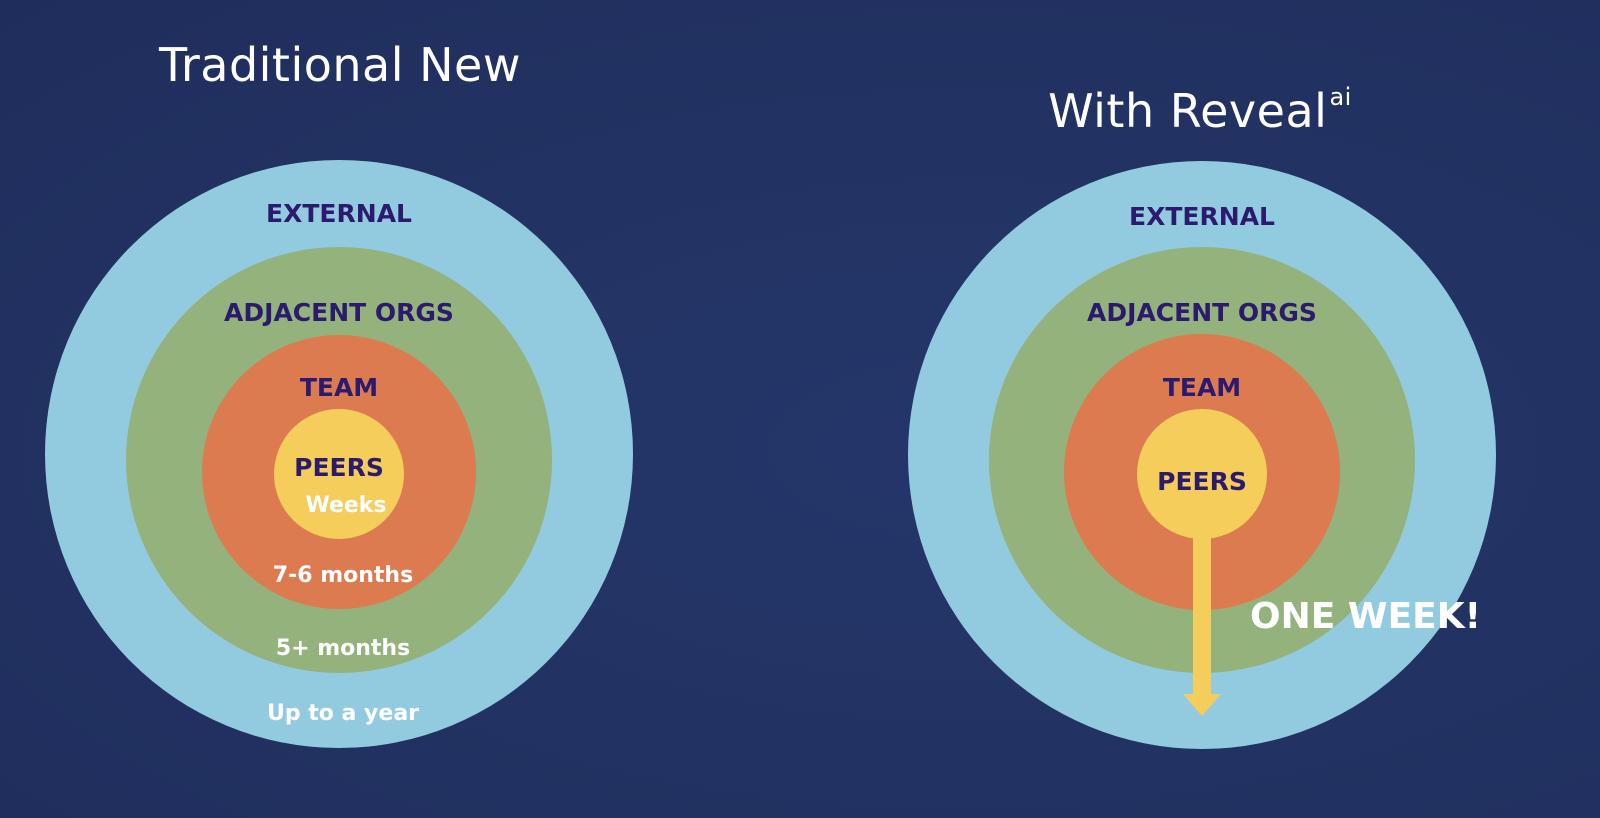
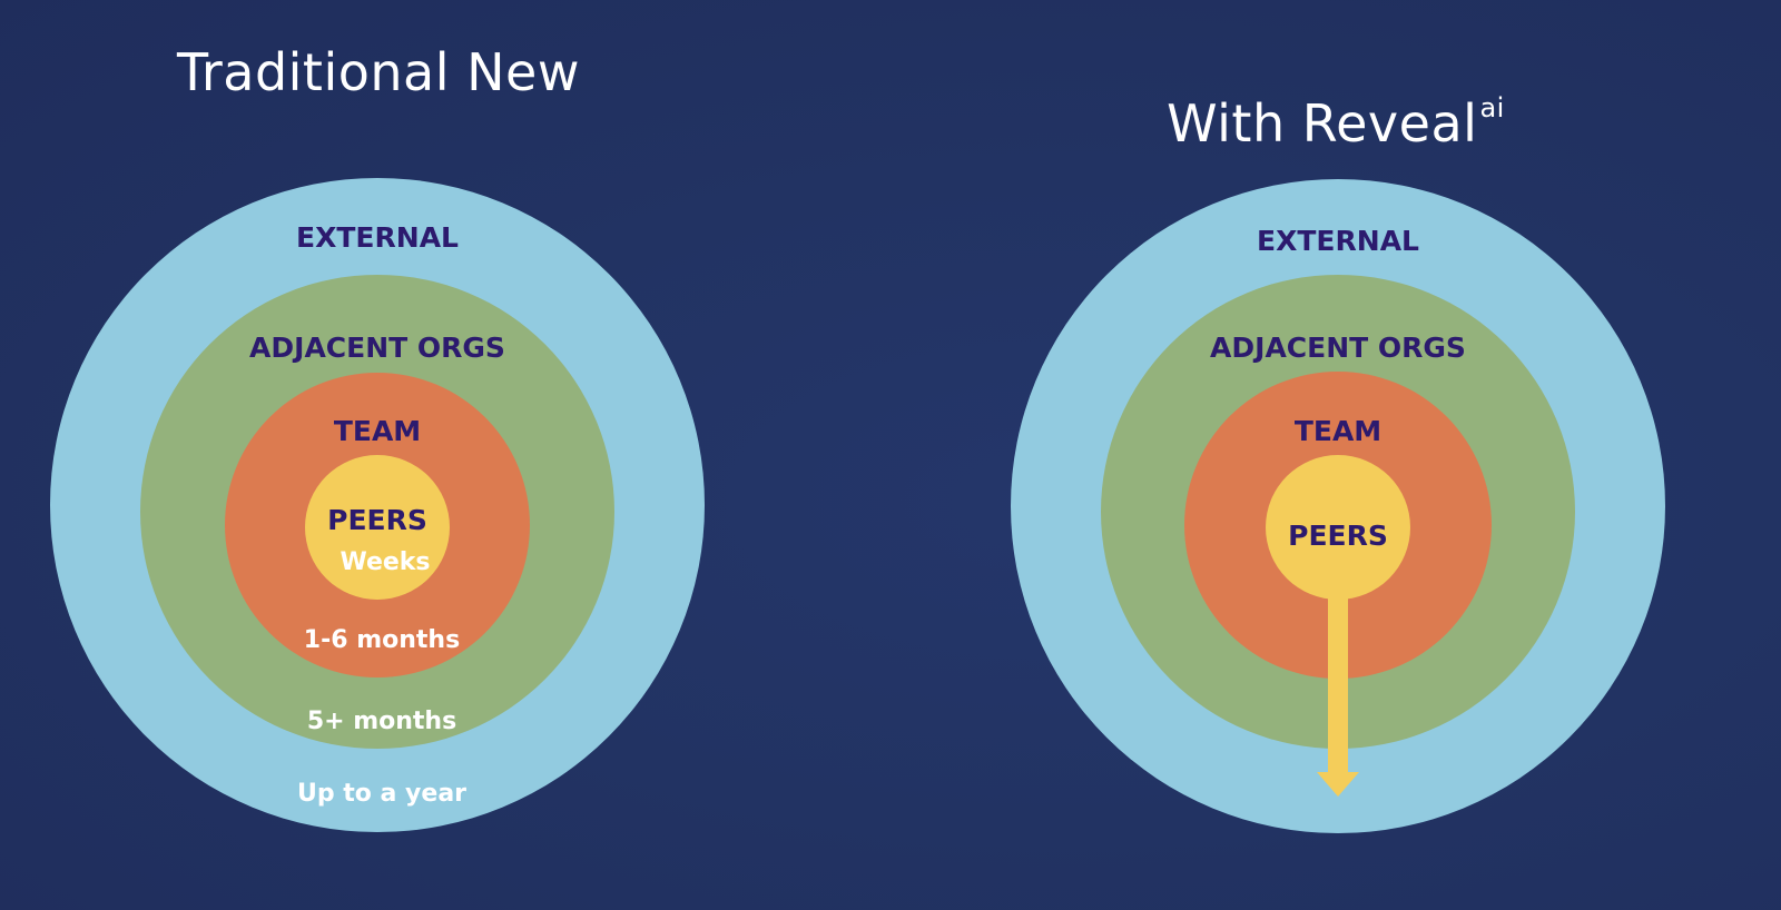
  Traditional New
  With Revealai
  EXTERNAL
  ADJACENT ORGS
  TEAM
  PEERS
  Weeks
- 7-6 months
+ 1-6 months
  5+ months
  Up to a year
  EXTERNAL
  ADJACENT ORGS
  TEAM
  PEERS
- ONE WEEK!
